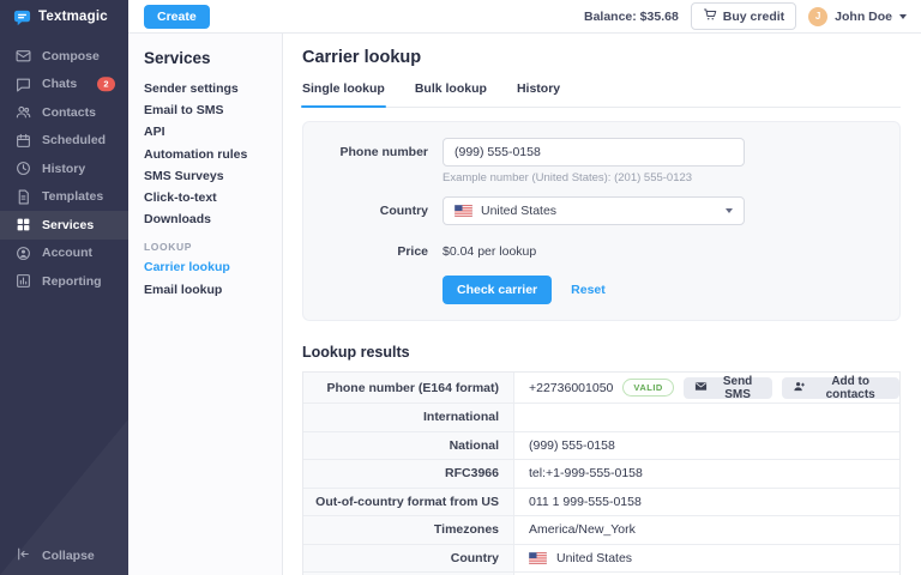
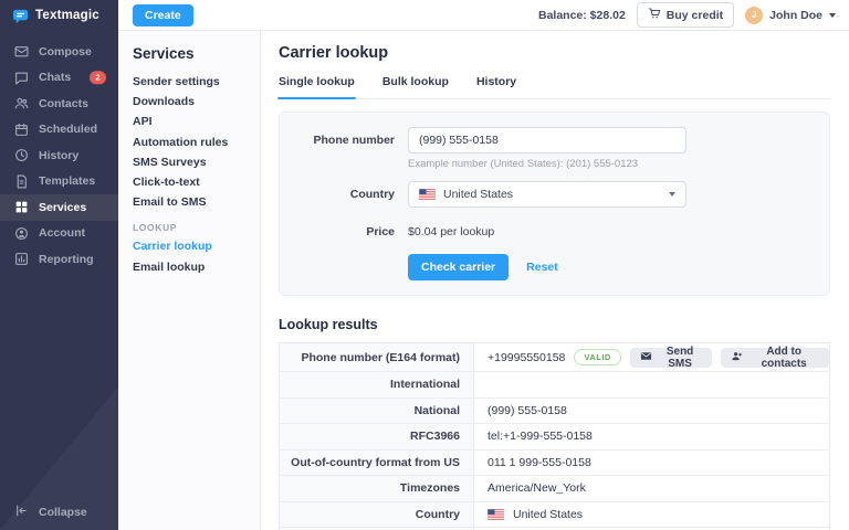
  Textmagic
  Compose
  Chats
  2
  Contacts
  Scheduled
  History
  Templates
  Services
  Account
  Reporting
  Collapse
  Create
- Balance: $35.68
+ Balance: $28.02
  Buy credit
  J
  John Doe
  Services
  Sender settings
- Email to SMS
+ Downloads
  API
  Automation rules
  SMS Surveys
  Click-to-text
- Downloads
+ Email to SMS
  LOOKUP
  Carrier lookup
  Email lookup
  Carrier lookup
  Single lookup
  Bulk lookup
  History
  Phone number
  (999) 555-0158
  Example number (United States): (201) 555-0123
  Country
  United States
  Price
  $0.04 per lookup
  Check carrier
  Reset
  Lookup results
  Phone number (E164 format)
- +22736001050
+ +19995550158
  VALID
  Send SMS
  Add to contacts
  International
  National
  (999) 555-0158
  RFC3966
  tel:+1-999-555-0158
  Out-of-country format from US
  011 1 999-555-0158
  Timezones
  America/New_York
  Country
  United States
